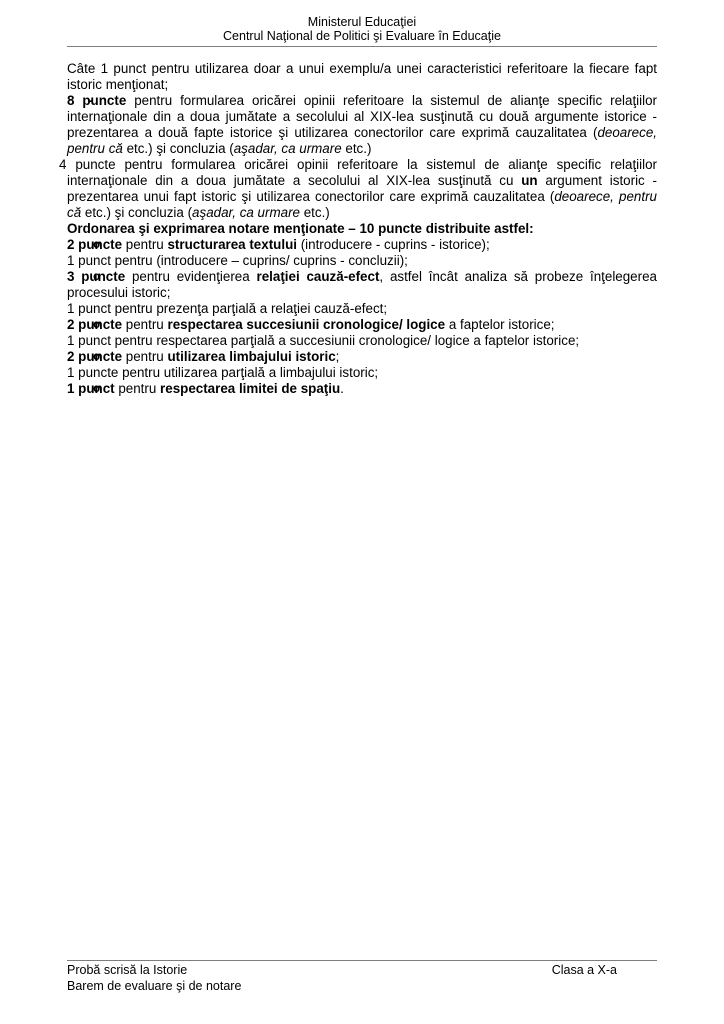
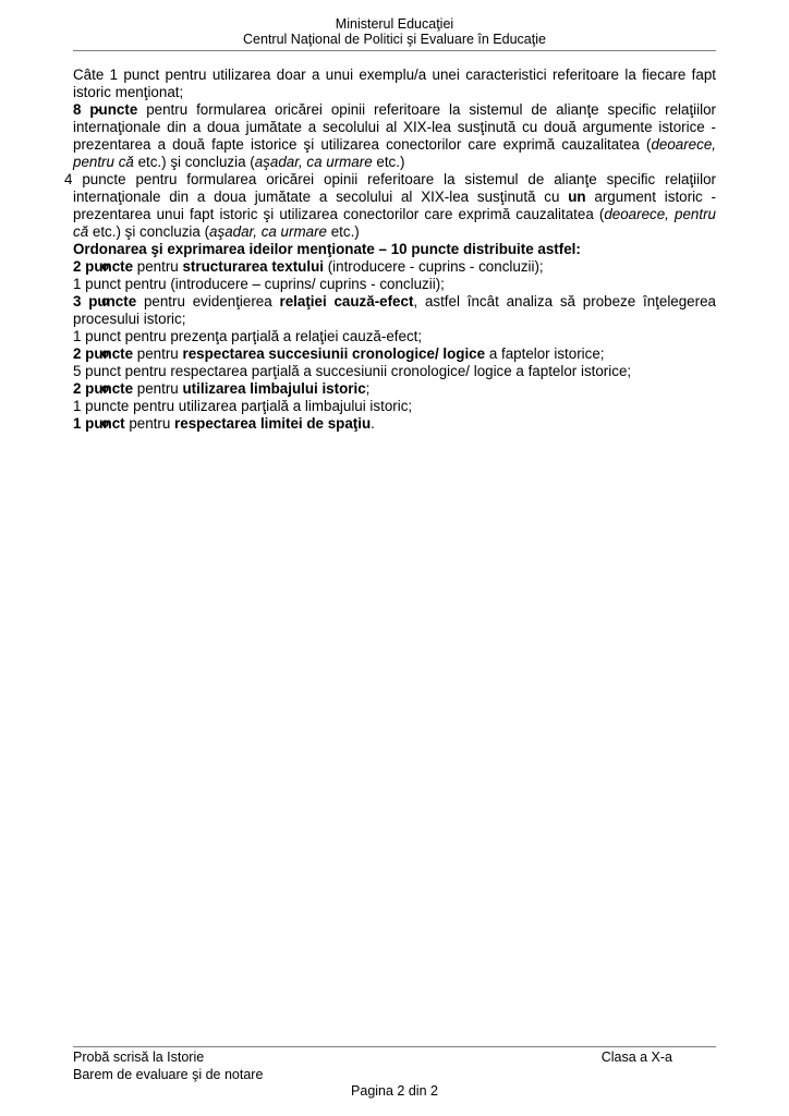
  Ministerul Educaţiei
  Centrul Naţional de Politici şi Evaluare în Educaţie
  Câte 1 punct pentru utilizarea doar a unui exemplu/a unei caracteristici referitoare la fiecare fapt istoric menţionat;
  -
  8 puncte pentru formularea oricărei opinii referitoare la sistemul de alianţe specific relaţiilor internaţionale din a doua jumătate a secolului al XIX-lea susţinută cu două argumente istorice - prezentarea a două fapte istorice şi utilizarea conectorilor care exprimă cauzalitatea (deoarece, pentru că etc.) şi concluzia (aşadar, ca urmare etc.)
  4 puncte pentru formularea oricărei opinii referitoare la sistemul de alianţe specific relaţiilor internaţionale din a doua jumătate a secolului al XIX-lea susţinută cu un argument istoric - prezentarea unui fapt istoric şi utilizarea conectorilor care exprimă cauzalitatea (deoarece, pentru că etc.) şi concluzia (aşadar, ca urmare etc.)
- Ordonarea şi exprimarea notare menţionate – 10 puncte distribuite astfel:
+ Ordonarea şi exprimarea ideilor menţionate – 10 puncte distribuite astfel:
  o
- 2 puncte pentru structurarea textului (introducere - cuprins - istorice);
+ 2 puncte pentru structurarea textului (introducere - cuprins - concluzii);
  1 punct pentru (introducere – cuprins/ cuprins - concluzii);
  o
  3 puncte pentru evidenţierea relaţiei cauză-efect, astfel încât analiza să probeze înţelegerea procesului istoric;
  1 punct pentru prezenţa parţială a relaţiei cauză-efect;
  o
  2 puncte pentru respectarea succesiunii cronologice/ logice a faptelor istorice;
- 1 punct pentru respectarea parţială a succesiunii cronologice/ logice a faptelor istorice;
+ 5 punct pentru respectarea parţială a succesiunii cronologice/ logice a faptelor istorice;
  o
  2 puncte pentru utilizarea limbajului istoric;
  1 puncte pentru utilizarea parţială a limbajului istoric;
  o
  1 punct pentru respectarea limitei de spaţiu.
  Probă scrisă la Istorie
  Clasa a X-a
  Barem de evaluare şi de notare
+ Pagina 2 din 2
